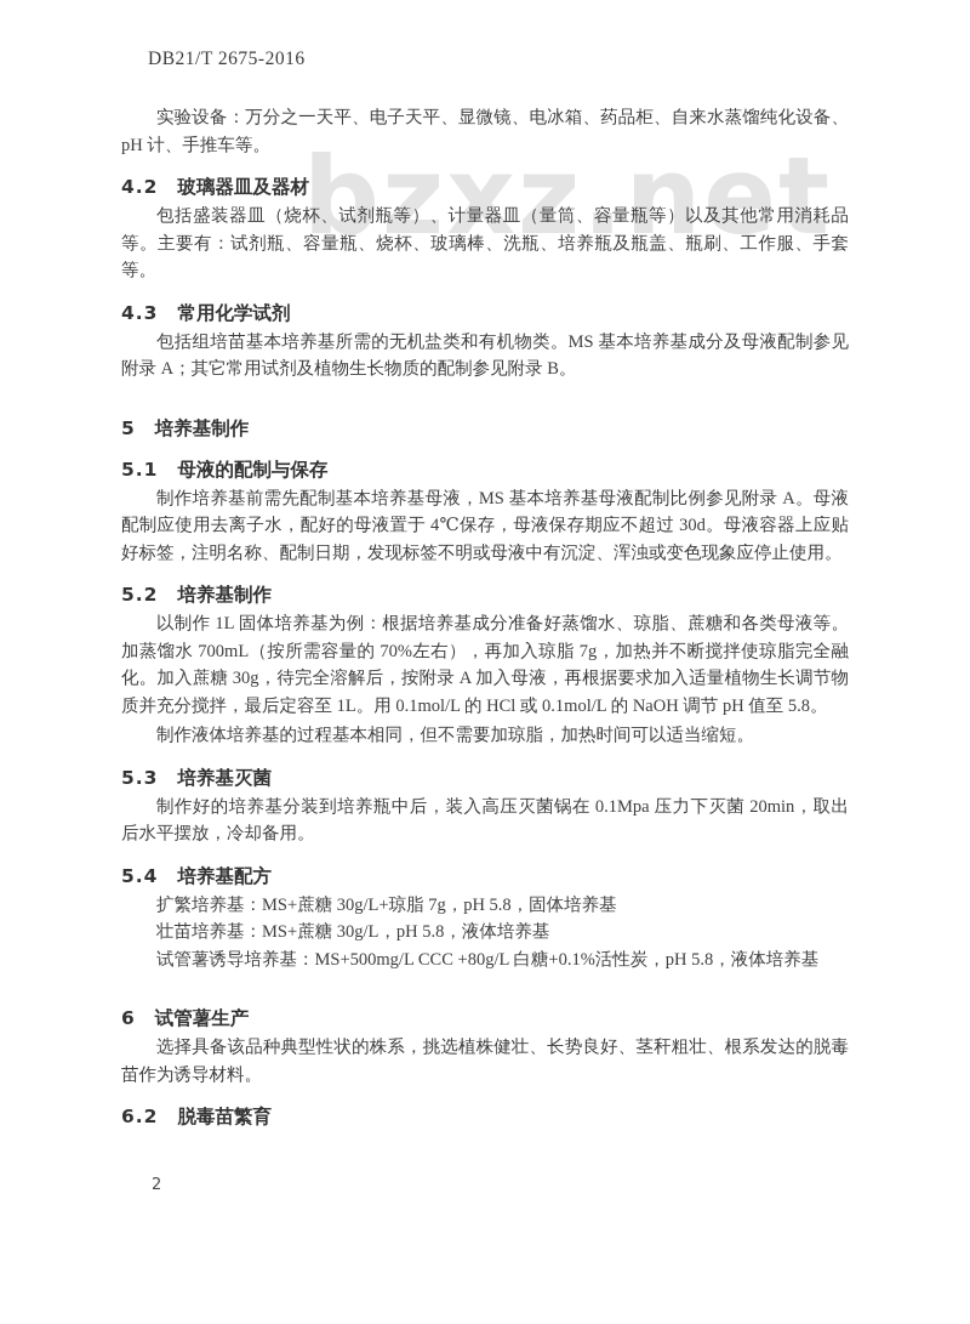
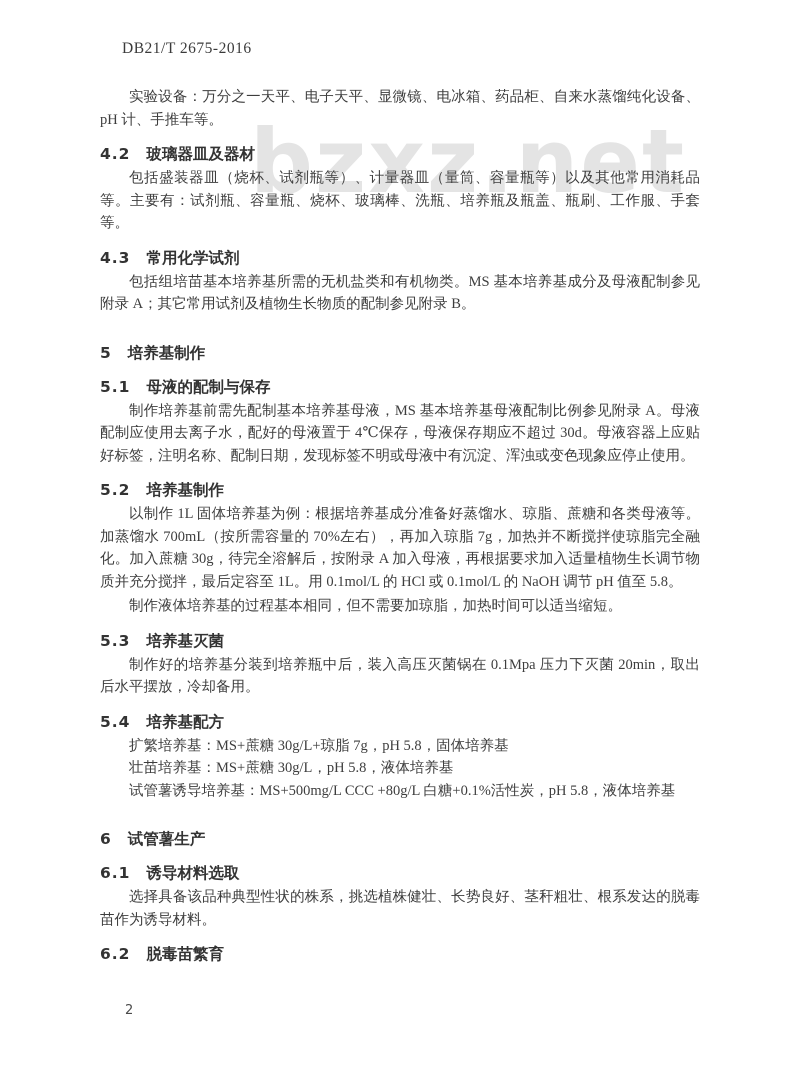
  bzxz.net
  DB21/T 2675-2016
  实验设备：万分之一天平、电子天平、显微镜、电冰箱、药品柜、自来水蒸馏纯化设备、pH 计、手推车等。
  4.2 玻璃器皿及器材
  包括盛装器皿（烧杯、试剂瓶等）、计量器皿（量筒、容量瓶等）以及其他常用消耗品等。主要有：试剂瓶、容量瓶、烧杯、玻璃棒、洗瓶、培养瓶及瓶盖、瓶刷、工作服、手套等。
  4.3 常用化学试剂
  包括组培苗基本培养基所需的无机盐类和有机物类。MS 基本培养基成分及母液配制参见附录 A；其它常用试剂及植物生长物质的配制参见附录 B。
  5 培养基制作
  5.1 母液的配制与保存
  制作培养基前需先配制基本培养基母液，MS 基本培养基母液配制比例参见附录 A。母液配制应使用去离子水，配好的母液置于 4℃保存，母液保存期应不超过 30d。母液容器上应贴好标签，注明名称、配制日期，发现标签不明或母液中有沉淀、浑浊或变色现象应停止使用。
  5.2 培养基制作
  以制作 1L 固体培养基为例：根据培养基成分准备好蒸馏水、琼脂、蔗糖和各类母液等。加蒸馏水 700mL（按所需容量的 70%左右），再加入琼脂 7g，加热并不断搅拌使琼脂完全融化。加入蔗糖 30g，待完全溶解后，按附录 A 加入母液，再根据要求加入适量植物生长调节物质并充分搅拌，最后定容至 1L。用 0.1mol/L 的 HCl 或 0.1mol/L 的 NaOH 调节 pH 值至 5.8。
  制作液体培养基的过程基本相同，但不需要加琼脂，加热时间可以适当缩短。
  5.3 培养基灭菌
  制作好的培养基分装到培养瓶中后，装入高压灭菌锅在 0.1Mpa 压力下灭菌 20min，取出后水平摆放，冷却备用。
  5.4 培养基配方
  扩繁培养基：MS+蔗糖 30g/L+琼脂 7g，pH 5.8，固体培养基
  壮苗培养基：MS+蔗糖 30g/L，pH 5.8，液体培养基
  试管薯诱导培养基：MS+500mg/L CCC +80g/L 白糖+0.1%活性炭，pH 5.8，液体培养基
  6 试管薯生产
+ 6.1 诱导材料选取
  选择具备该品种典型性状的株系，挑选植株健壮、长势良好、茎秆粗壮、根系发达的脱毒苗作为诱导材料。
  6.2 脱毒苗繁育
  2
